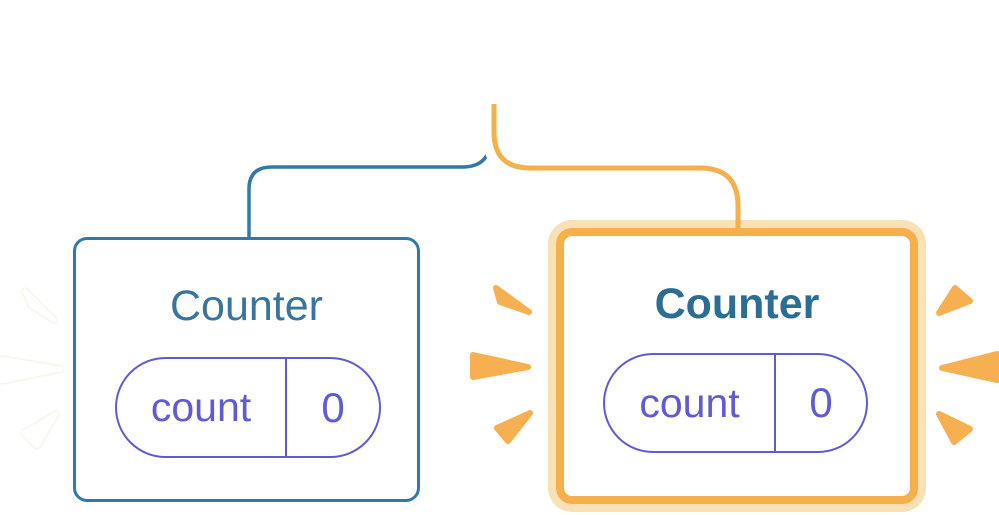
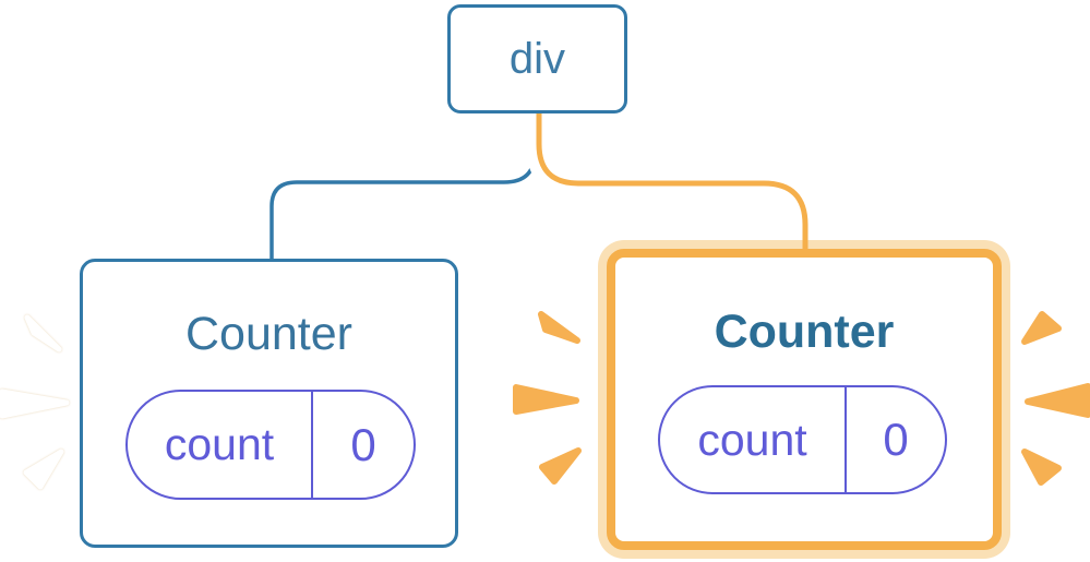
+ div
  Counter
  count
  0
  Counter
  count
  0
